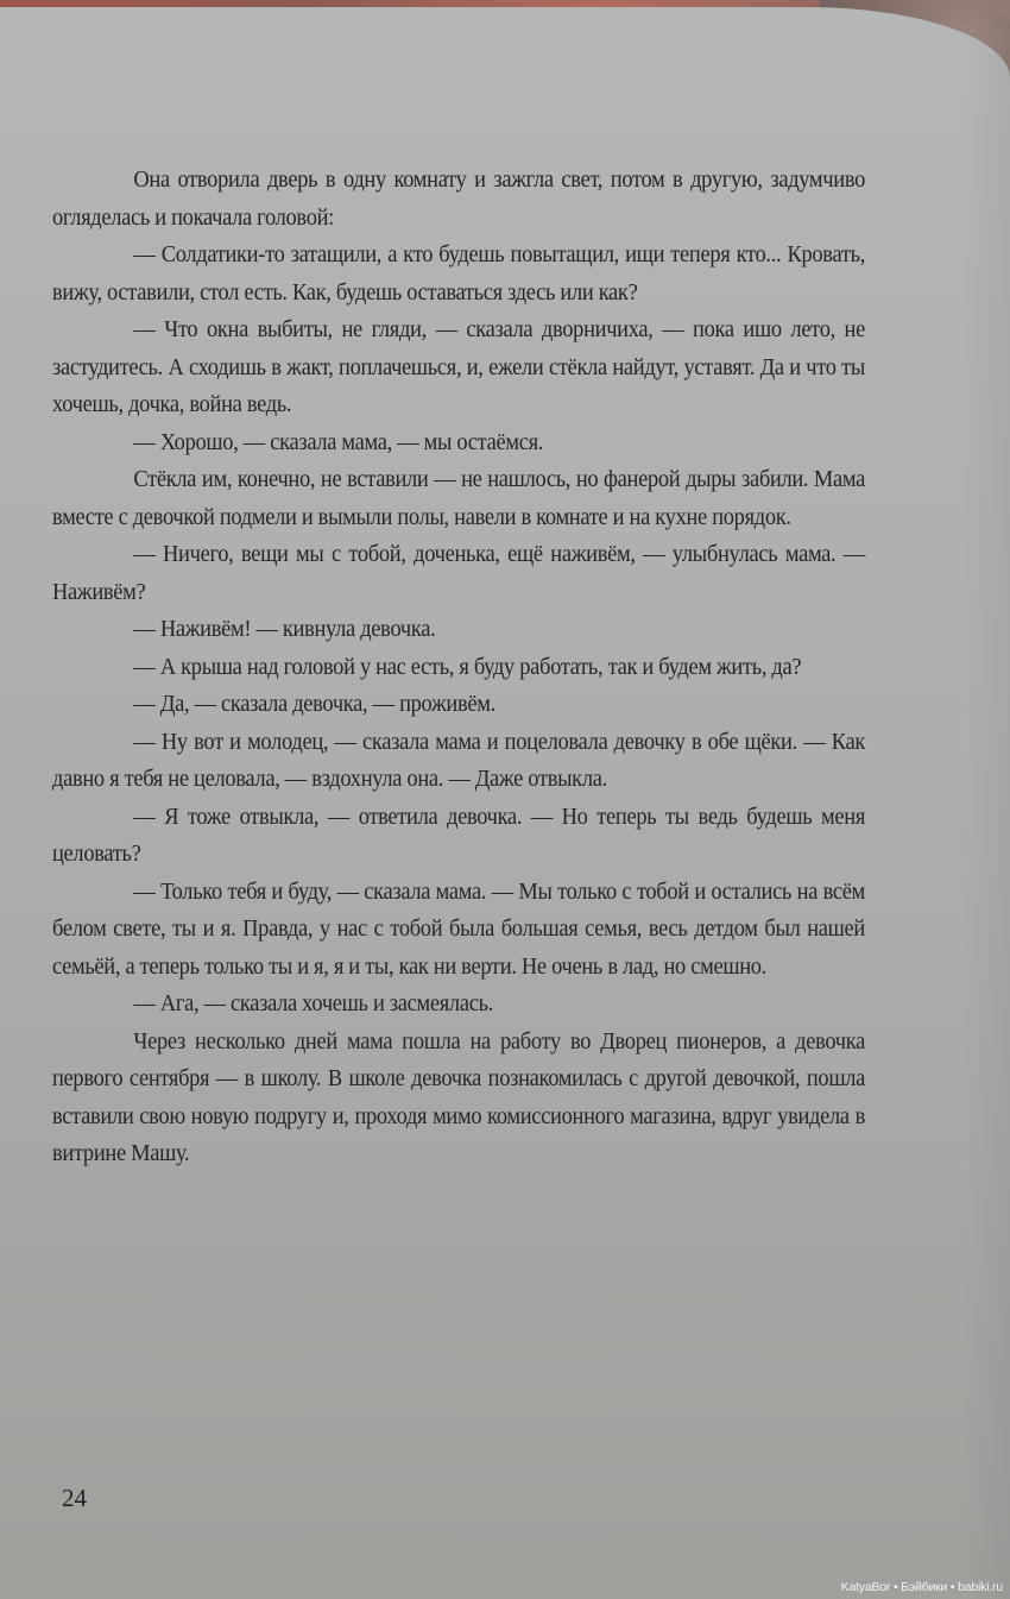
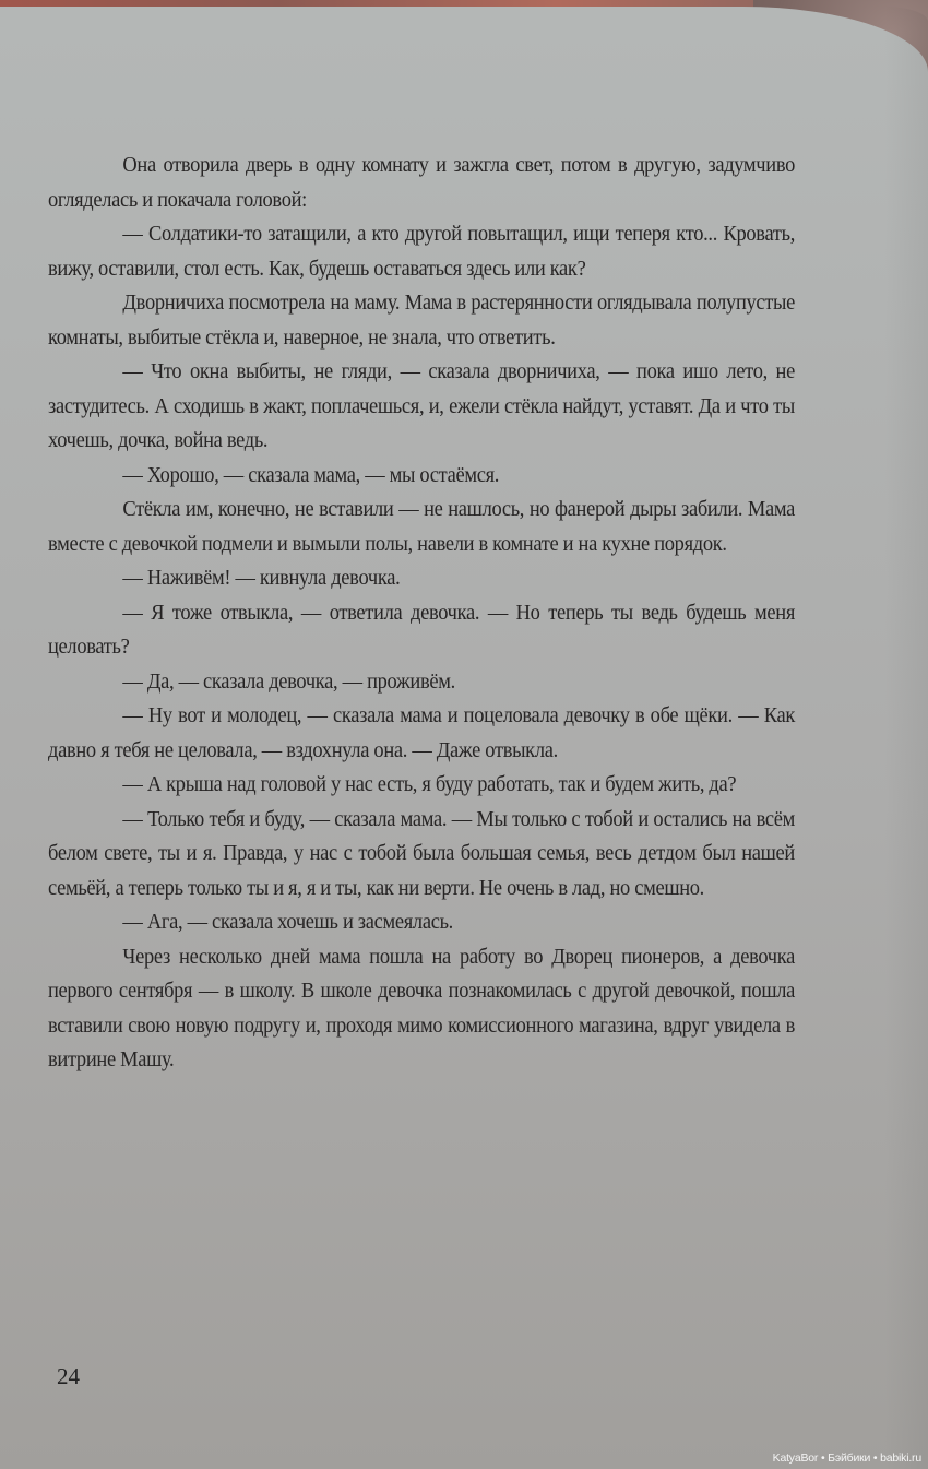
  Она отворила дверь в одну комнату и зажгла свет, потом в другую, задумчиво огляделась и покачала головой:
- — Солдатики-то затащили, а кто будешь повытащил, ищи теперя кто... Кровать, вижу, оставили, стол есть. Как, будешь оставаться здесь или как?
+ — Солдатики-то затащили, а кто другой повытащил, ищи теперя кто... Кровать, вижу, оставили, стол есть. Как, будешь оставаться здесь или как?
+ Дворничиха посмотрела на маму. Мама в растерянности оглядывала полупустые комнаты, выбитые стёкла и, наверное, не знала, что ответить.
  — Что окна выбиты, не гляди, — сказала дворничиха, — пока ишо лето, не застудитесь. А сходишь в жакт, поплачешься, и, ежели стёкла найдут, уставят. Да и что ты хочешь, дочка, война ведь.
  — Хорошо, — сказала мама, — мы остаёмся.
  Стёкла им, конечно, не вставили — не нашлось, но фанерой дыры забили. Мама вместе с девочкой подмели и вымыли полы, навели в комнате и на кухне порядок.
- — Ничего, вещи мы с тобой, доченька, ещё наживём, — улыбнулась мама. — Наживём?
  — Наживём! — кивнула девочка.
- — А крыша над головой у нас есть, я буду работать, так и будем жить, да?
+ — Я тоже отвыкла, — ответила девочка. — Но теперь ты ведь будешь меня целовать?
  — Да, — сказала девочка, — проживём.
  — Ну вот и молодец, — сказала мама и поцеловала девочку в обе щёки. — Как давно я тебя не целовала, — вздохнула она. — Даже отвыкла.
- — Я тоже отвыкла, — ответила девочка. — Но теперь ты ведь будешь меня целовать?
+ — А крыша над головой у нас есть, я буду работать, так и будем жить, да?
  — Только тебя и буду, — сказала мама. — Мы только с тобой и остались на всём белом свете, ты и я. Правда, у нас с тобой была большая семья, весь детдом был нашей семьёй, а теперь только ты и я, я и ты, как ни верти. Не очень в лад, но смешно.
  — Ага, — сказала хочешь и засмеялась.
  Через несколько дней мама пошла на работу во Дворец пионеров, а девочка первого сентября — в школу. В школе девочка познакомилась с другой девочкой, пошла вставили свою новую подругу и, проходя мимо комиссионного магазина, вдруг увидела в витрине Машу.
  24
  KatyaBor • Бэйбики • babiki.ru
